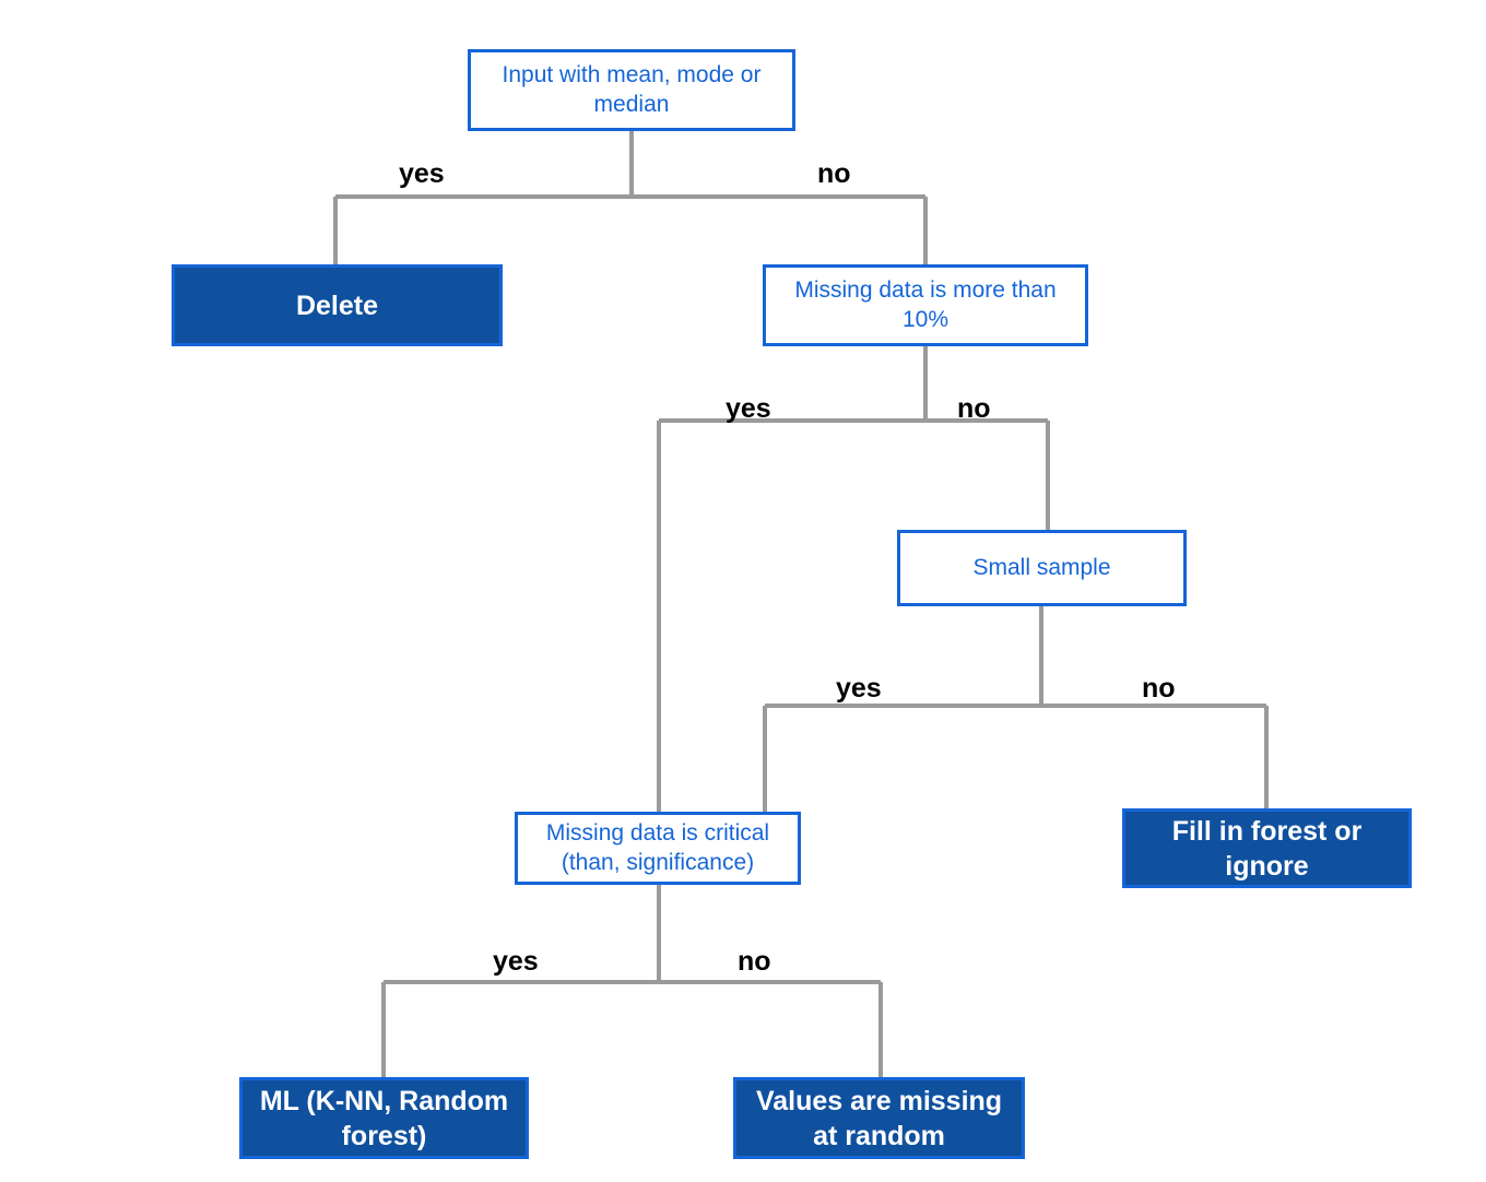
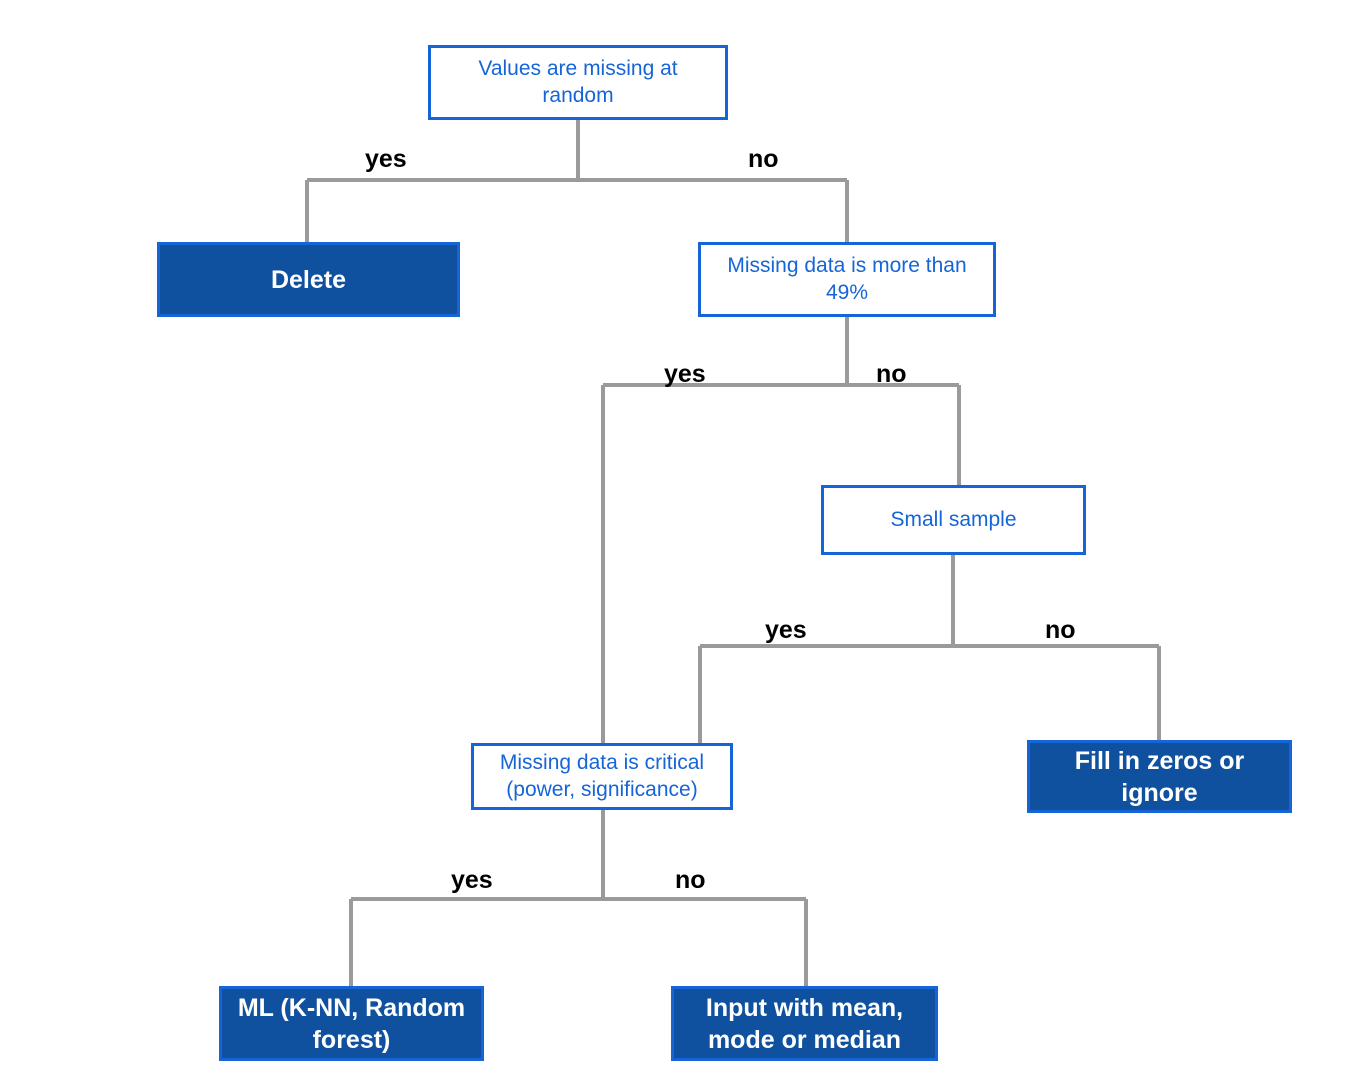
- Input with mean, mode or median
+ Values are missing at random
  Delete
- Missing data is more than 10%
+ Missing data is more than 49%
  Small sample
- Missing data is critical (than, significance)
+ Missing data is critical (power, significance)
- Fill in forest or ignore
+ Fill in zeros or ignore
  ML (K-NN, Random forest)
- Values are missing at random
+ Input with mean, mode or median
  yes
  no
  yes
  no
  yes
  no
  yes
  no
